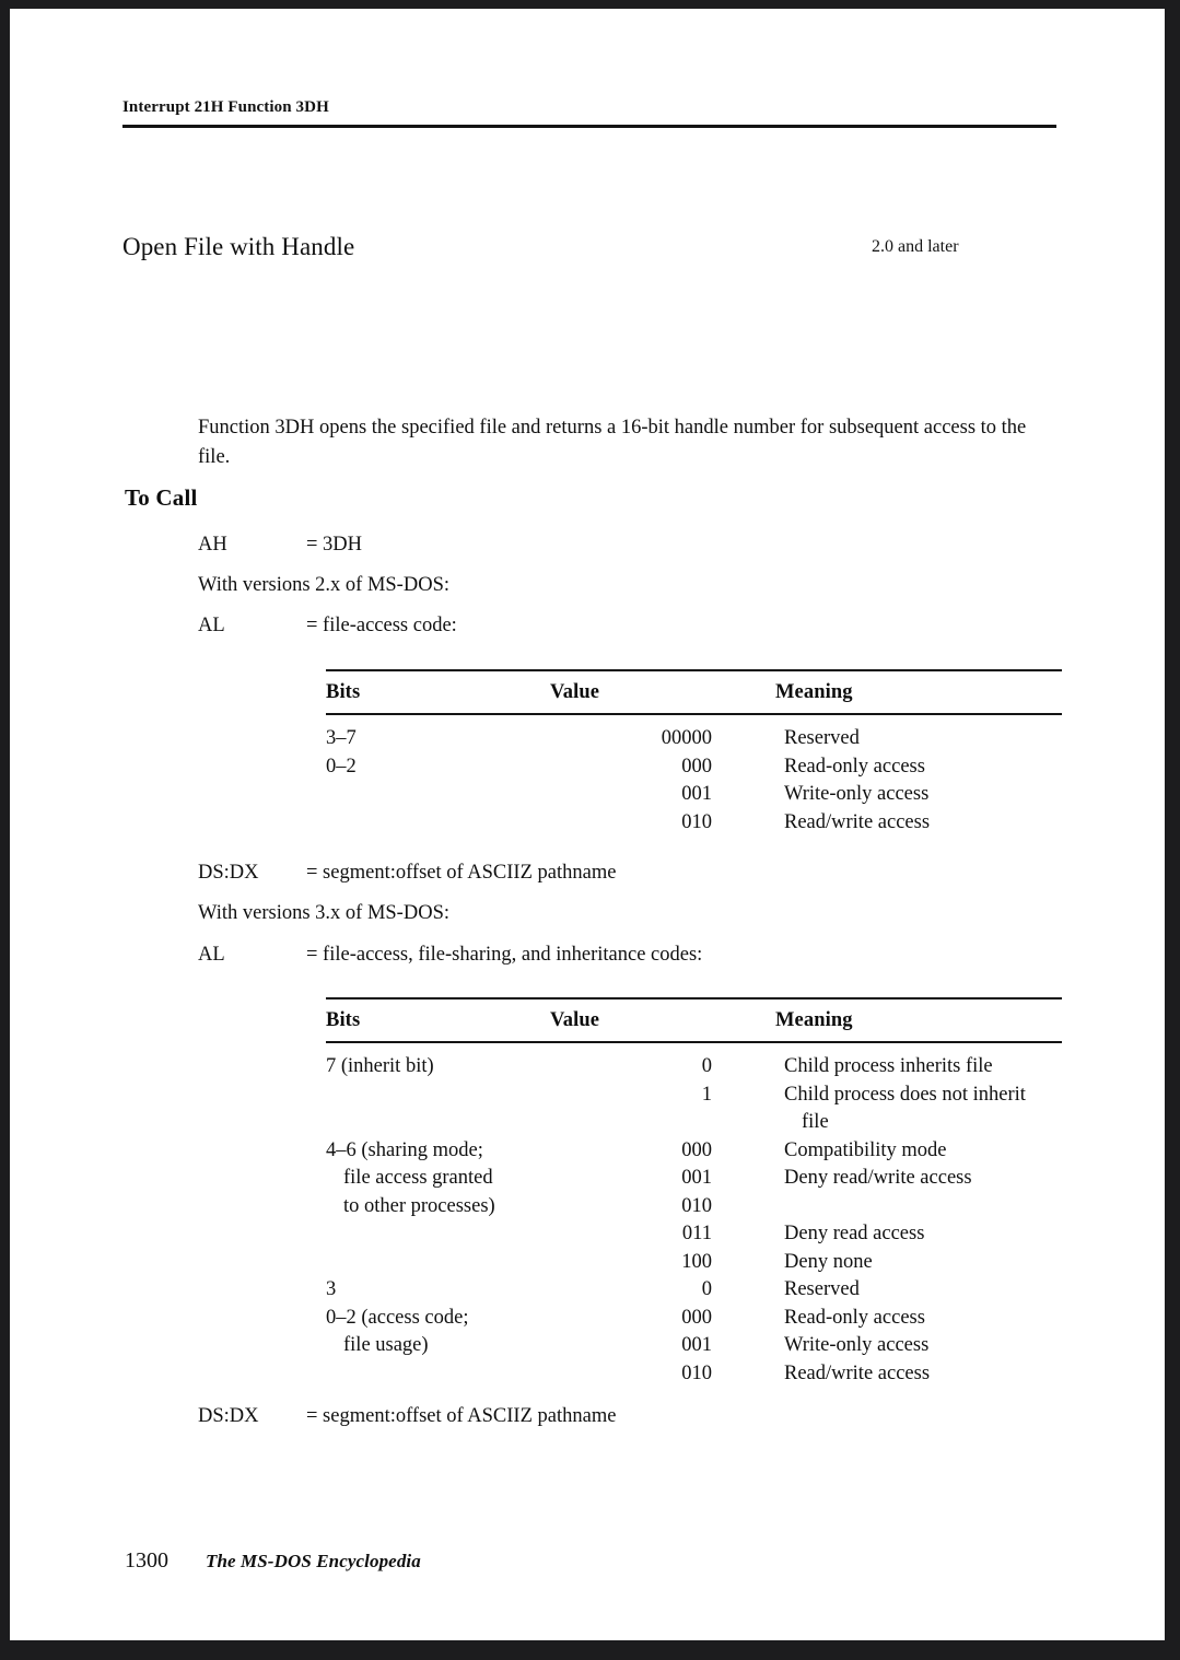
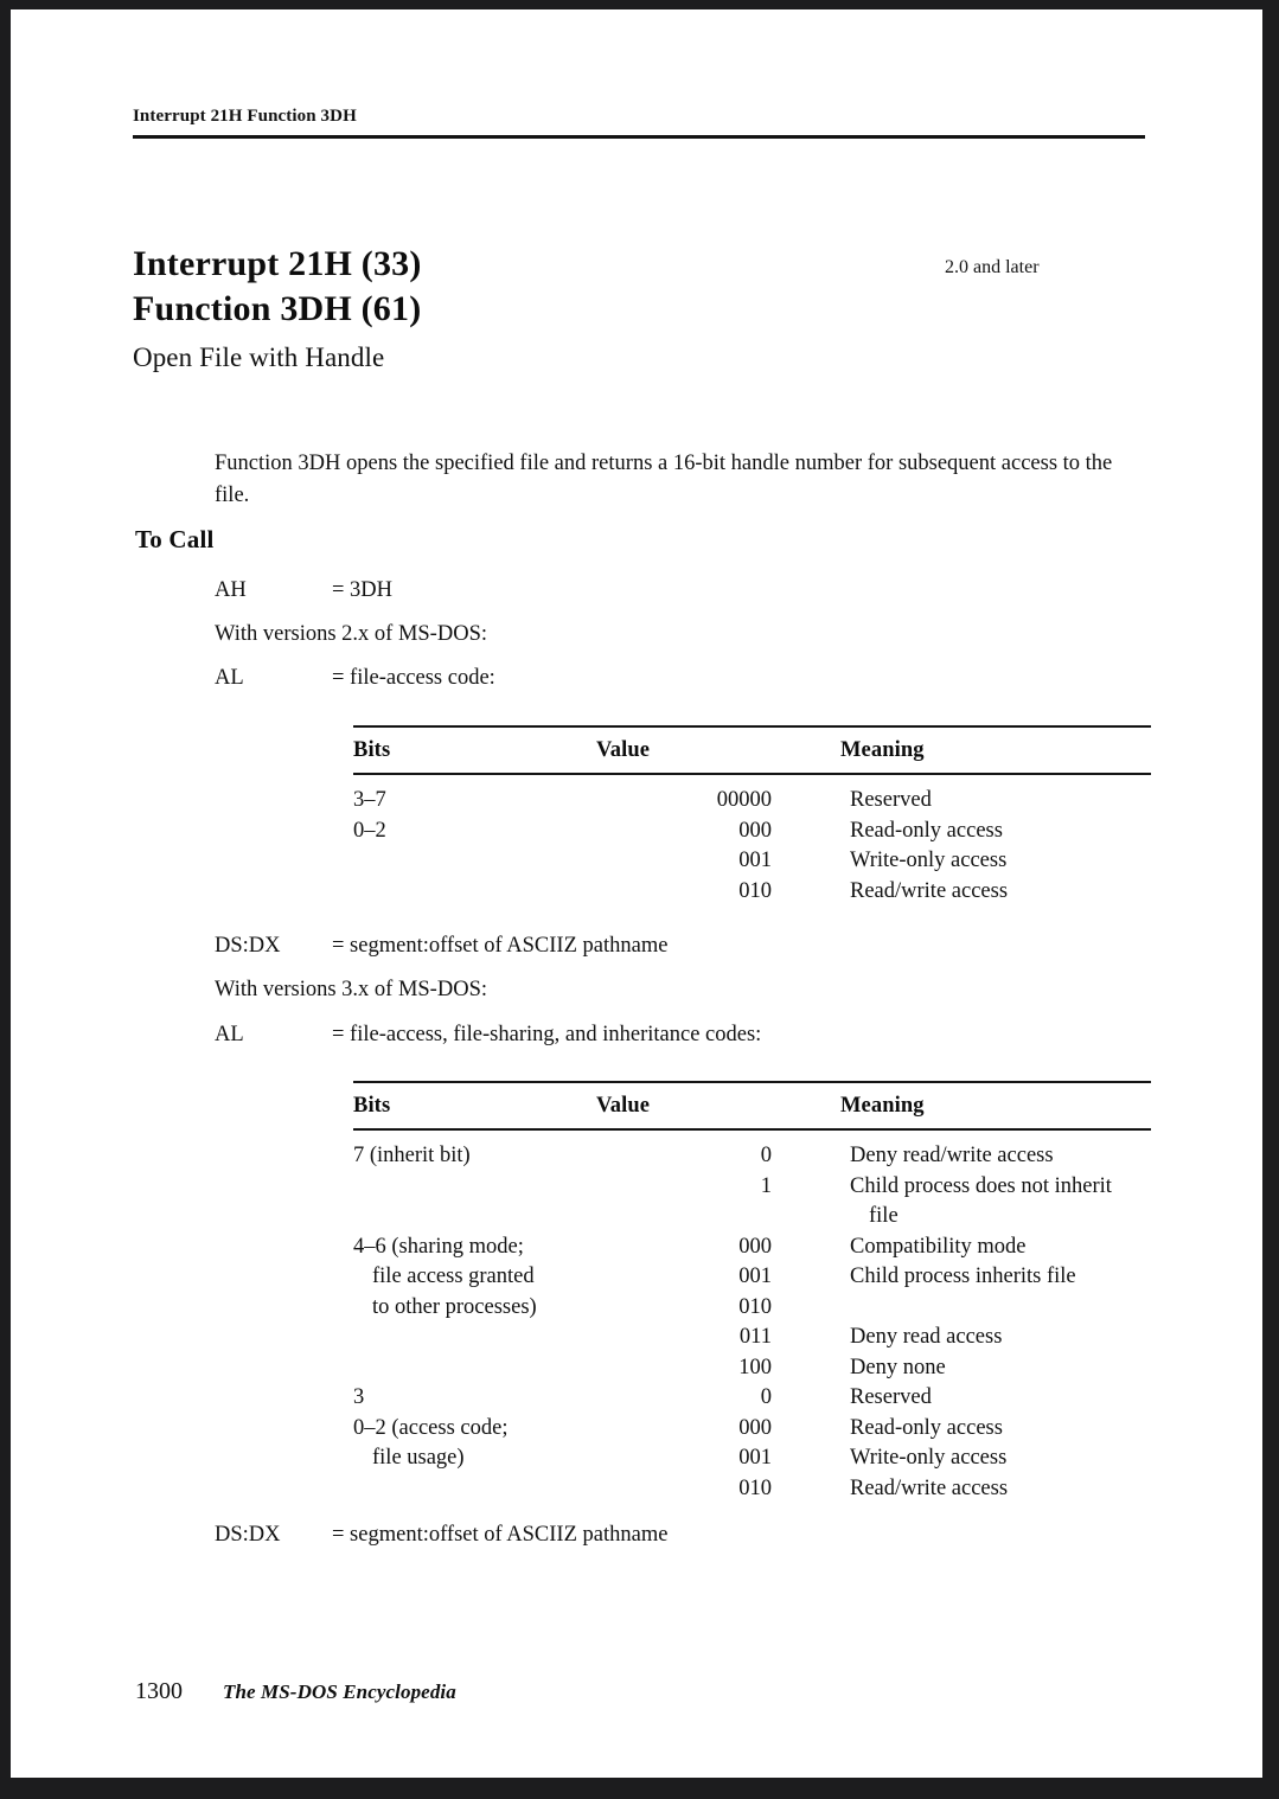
  Interrupt 21H Function 3DH
+ Interrupt 21H (33)
+ Function 3DH (61)
  Open File with Handle
  2.0 and later
  Function 3DH opens the specified file and returns a 16-bit handle number for subsequent access to the file.
  To Call
  AH = 3DH
  With versions 2.x of MS-DOS:
  AL = file-access code:
  Bits
  Value
  Meaning
  3–7
  00000
  Reserved
  0–2
  000
  Read-only access
  001
  Write-only access
  010
  Read/write access
  DS:DX = segment:offset of ASCIIZ pathname
  With versions 3.x of MS-DOS:
  AL = file-access, file-sharing, and inheritance codes:
  Bits
  Value
  Meaning
  7 (inherit bit)
  0
- Child process inherits file
+ Deny read/write access
  1
  Child process does not inherit
  file
  4–6 (sharing mode;
  000
  Compatibility mode
  file access granted
  001
- Deny read/write access
+ Child process inherits file
  to other processes)
  010
  011
  Deny read access
  100
  Deny none
  3
  0
  Reserved
  0–2 (access code;
  000
  Read-only access
  file usage)
  001
  Write-only access
  010
  Read/write access
  DS:DX = segment:offset of ASCIIZ pathname
  1300
  The MS-DOS Encyclopedia
